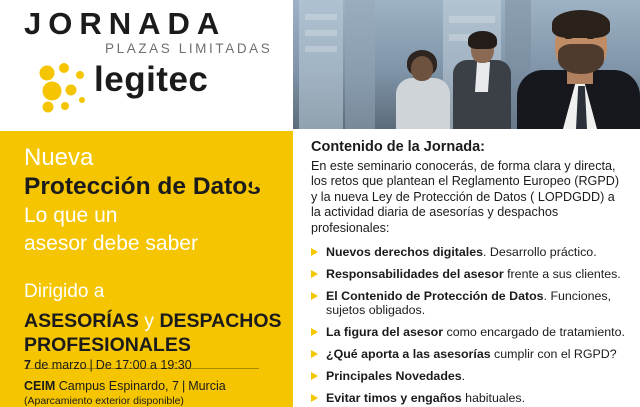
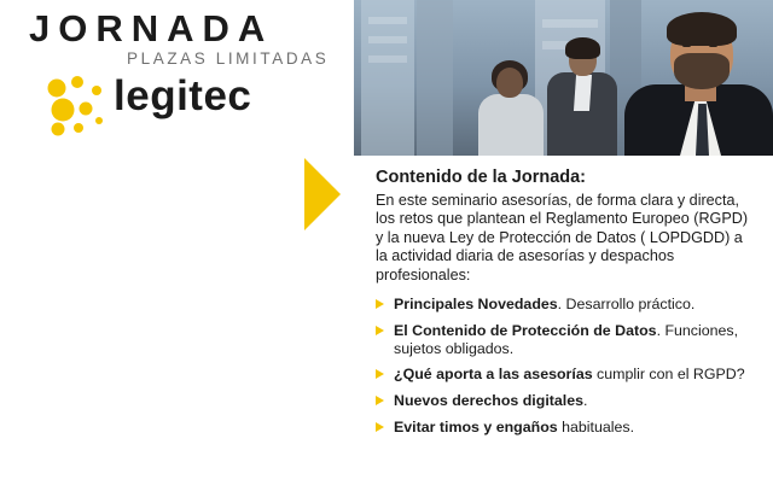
  JORNADA
  PLAZAS LIMITADAS
  legitec
- Nueva
- Protección de Datos
- Lo que un
- asesor debe saber
- Dirigido a
- ASESORÍAS y DESPACHOS
- PROFESIONALES
- 7 de marzo | De 17:00 a 19:30
- CEIM Campus Espinardo, 7 | Murcia
- (Aparcamiento exterior disponible)
  Contenido de la Jornada:
- En este seminario conocerás, de forma clara y directa, los retos que plantean el Reglamento Europeo (RGPD) y la nueva Ley de Protección de Datos ( LOPDGDD) a la actividad diaria de asesorías y despachos profesionales:
+ En este seminario asesorías, de forma clara y directa, los retos que plantean el Reglamento Europeo (RGPD) y la nueva Ley de Protección de Datos ( LOPDGDD) a la actividad diaria de asesorías y despachos profesionales:
- Nuevos derechos digitales. Desarrollo práctico.
+ Principales Novedades. Desarrollo práctico.
- Responsabilidades del asesor frente a sus clientes.
  El Contenido de Protección de Datos. Funciones, sujetos obligados.
- La figura del asesor como encargado de tratamiento.
  ¿Qué aporta a las asesorías cumplir con el RGPD?
- Principales Novedades.
+ Nuevos derechos digitales.
  Evitar timos y engaños habituales.
